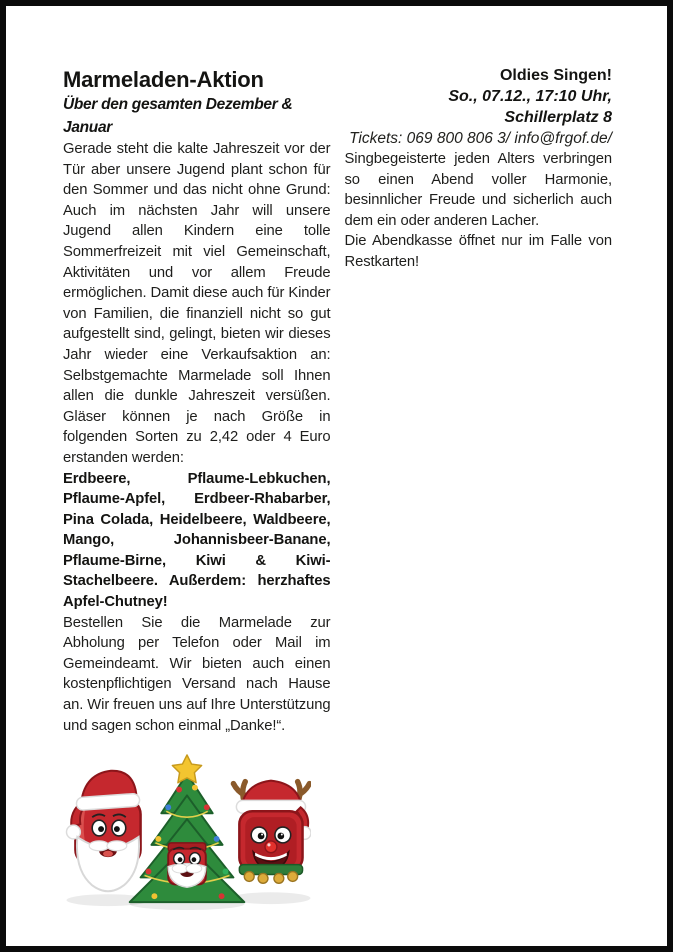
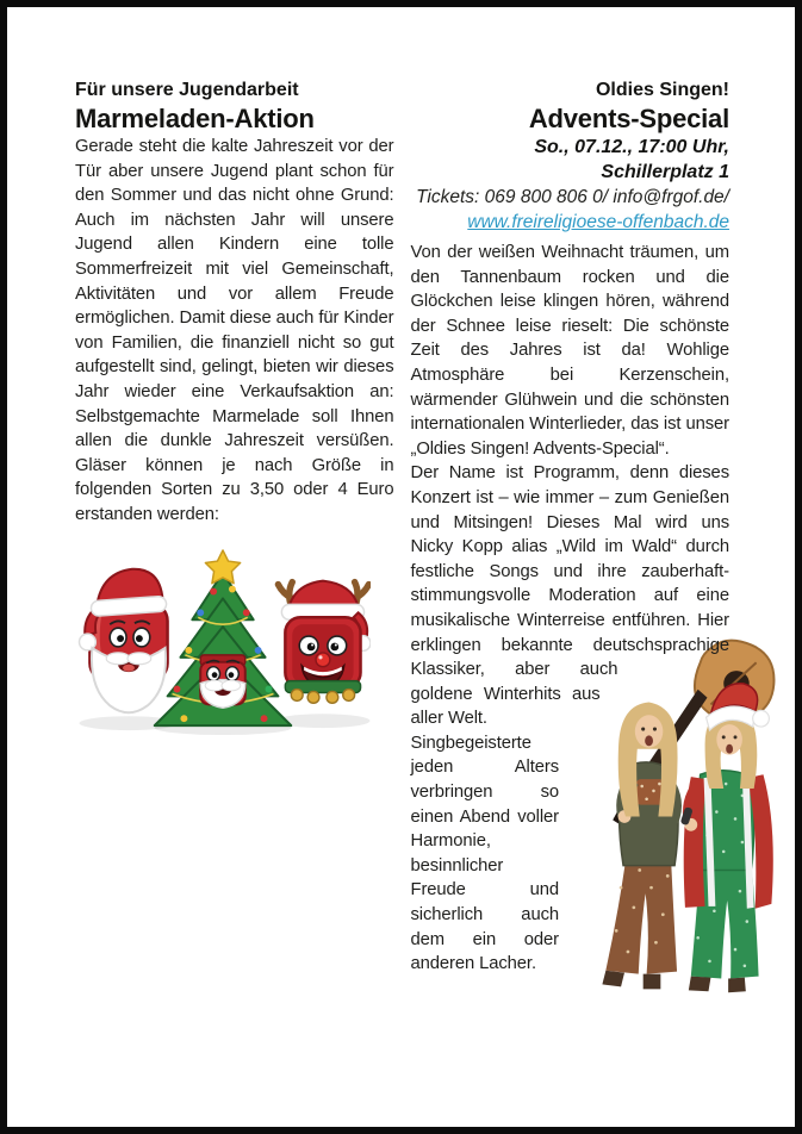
+ Für unsere Jugendarbeit
  Marmeladen-Aktion
- Über den gesamten Dezember & Januar
- Gerade steht die kalte Jahreszeit vor der Tür aber unsere Jugend plant schon für den Sommer und das nicht ohne Grund: Auch im nächsten Jahr will unsere Jugend allen Kindern eine tolle Sommerfreizeit mit viel Gemeinschaft, Aktivitäten und vor allem Freude ermöglichen. Damit diese auch für Kinder von Familien, die finanziell nicht so gut aufgestellt sind, gelingt, bieten wir dieses Jahr wieder eine Verkaufsaktion an: Selbstgemachte Marmelade soll Ihnen allen die dunkle Jahreszeit versüßen. Gläser können je nach Größe in folgenden Sorten zu 2,42 oder 4 Euro erstanden werden:
+ Gerade steht die kalte Jahreszeit vor der Tür aber unsere Jugend plant schon für den Sommer und das nicht ohne Grund: Auch im nächsten Jahr will unsere Jugend allen Kindern eine tolle Sommerfreizeit mit viel Gemeinschaft, Aktivitäten und vor allem Freude ermöglichen. Damit diese auch für Kinder von Familien, die finanziell nicht so gut aufgestellt sind, gelingt, bieten wir dieses Jahr wieder eine Verkaufsaktion an: Selbstgemachte Marmelade soll Ihnen allen die dunkle Jahreszeit versüßen. Gläser können je nach Größe in folgenden Sorten zu 3,50 oder 4 Euro erstanden werden:
- Erdbeere, Pflaume-Lebkuchen, Pflaume-Apfel, Erdbeer-Rhabarber, Pina Colada, Heidelbeere, Waldbeere, Mango, Johannisbeer-Banane, Pflaume-Birne, Kiwi & Kiwi-Stachelbeere. Außerdem: herzhaftes Apfel-Chutney!
- Bestellen Sie die Marmelade zur Abholung per Telefon oder Mail im Gemeindeamt. Wir bieten auch einen kostenpflichtigen Versand nach Hause an. Wir freuen uns auf Ihre Unterstützung und sagen schon einmal „Danke!“.
  Oldies Singen!
+ Advents-Special
- So., 07.12., 17:10 Uhr,
+ So., 07.12., 17:00 Uhr,
- Schillerplatz 8
+ Schillerplatz 1
- Tickets: 069 800 806 3/ info@frgof.de/
+ Tickets: 069 800 806 0/ info@frgof.de/
+ www.freireligioese-offenbach.de
+ Von der weißen Weihnacht träumen, um den Tannenbaum rocken und die Glöckchen leise klingen hören, während der Schnee leise rieselt: Die schönste Zeit des Jahres ist da! Wohlige Atmosphäre bei Kerzenschein, wärmender Glühwein und die schönsten internationalen Winterlieder, das ist unser „Oldies Singen! Advents-Special“.
+ Der Name ist Programm, denn dieses Konzert ist – wie immer – zum Genießen und Mitsingen! Dieses Mal wird uns Nicky Kopp alias „Wild im Wald“ durch festliche Songs und ihre zauberhaft-stimmungsvolle Moderation auf eine musikalische Winterreise entführen. Hier erklingen bekannte deutschsprachige Klassiker, aber auch goldene Winterhits aus aller Welt.
  Singbegeisterte jeden Alters verbringen so einen Abend voller Harmonie, besinnlicher Freude und sicherlich auch dem ein oder anderen Lacher.
- Die Abendkasse öffnet nur im Falle von Restkarten!
